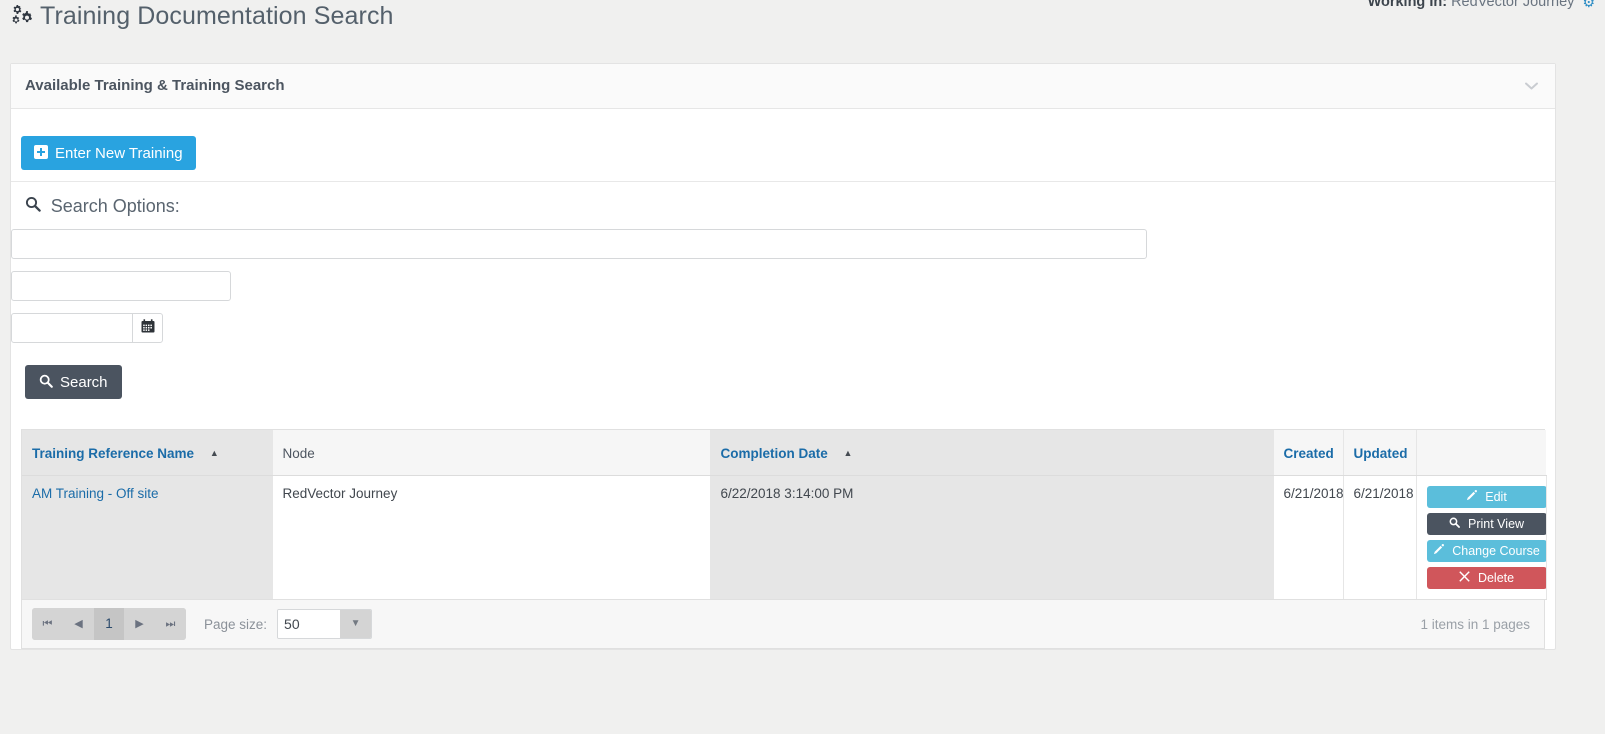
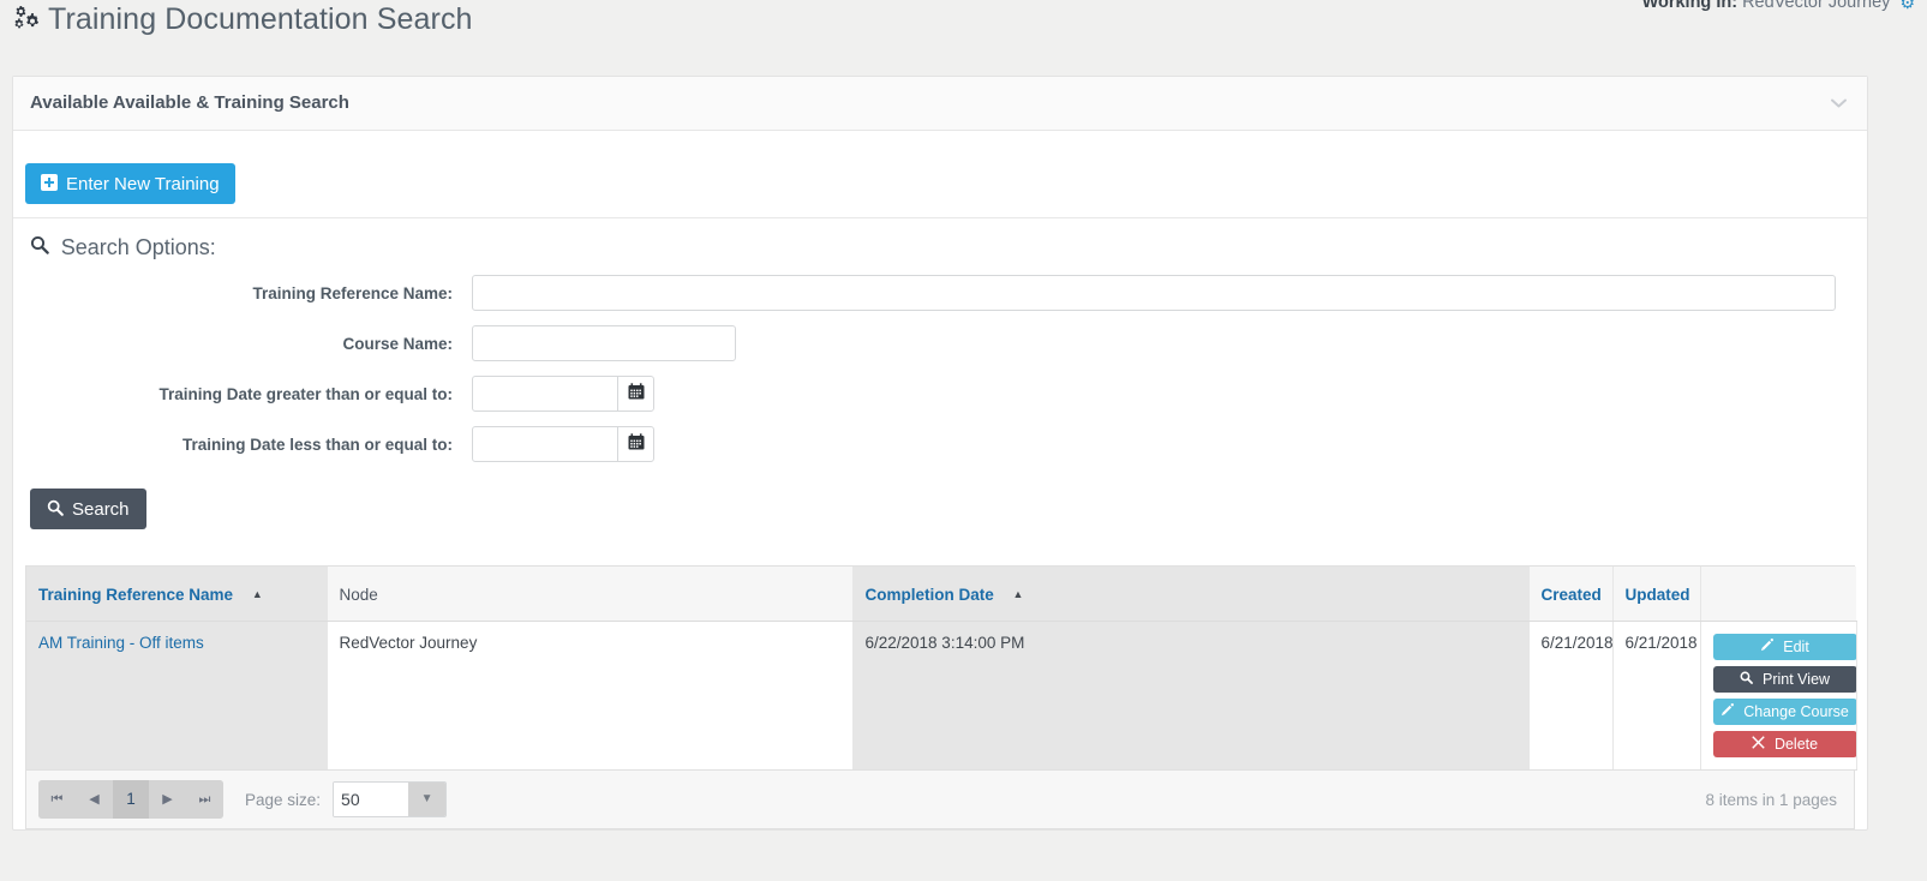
  Training Documentation Search
  Working In: RedVector Journey ⚙
- Available Training & Training Search
+ Available Available & Training Search
  Enter New Training
  Search Options:
+ Training Reference Name:
+ Course Name:
+ Training Date greater than or equal to:
+ Training Date less than or equal to:
  Search
  Training Reference Name ▲	Node	Completion Date ▲	Created	Updated
- AM Training - Off site	RedVector Journey	6/22/2018 3:14:00 PM	6/21/2018	6/21/2018	Edit Print View Change Course Delete
+ AM Training - Off items	RedVector Journey	6/22/2018 3:14:00 PM	6/21/2018	6/21/2018	Edit Print View Change Course Delete
  ⏮
  ◀
  1
  ▶
  ⏭
  Page size:
  50
  ▼
- 1 items in 1 pages
+ 8 items in 1 pages
